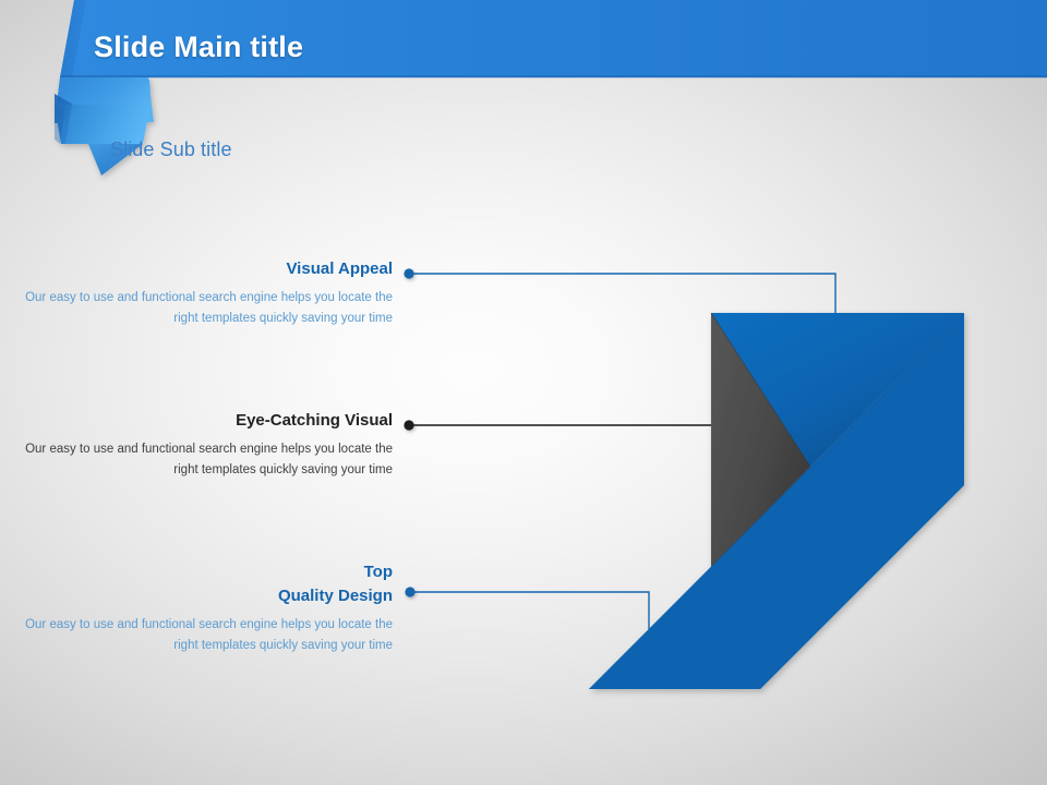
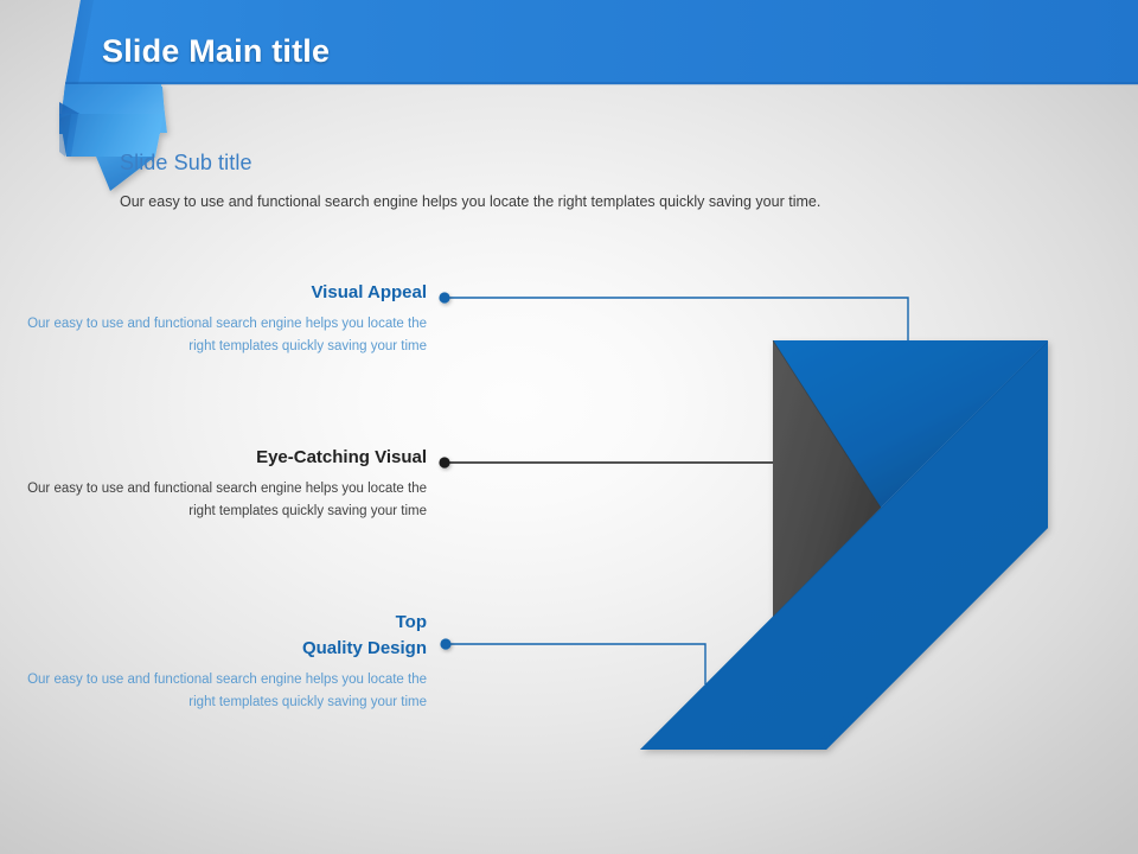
  Slide Main title
  Slide Sub title
+ Our easy to use and functional search engine helps you locate the right templates quickly saving your time.
  Visual Appeal
  Our easy to use and functional search engine helps you locate the right templates quickly saving your time
  Eye-Catching Visual
  Our easy to use and functional search engine helps you locate the right templates quickly saving your time
  Top
  Quality Design
  Our easy to use and functional search engine helps you locate the right templates quickly saving your time
